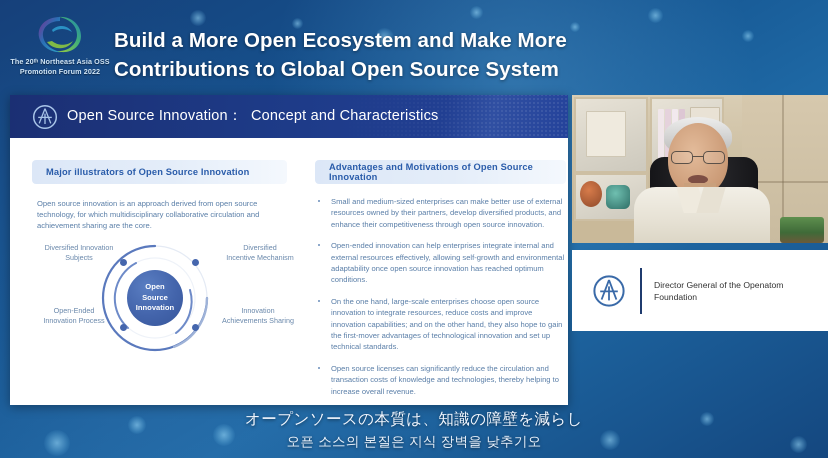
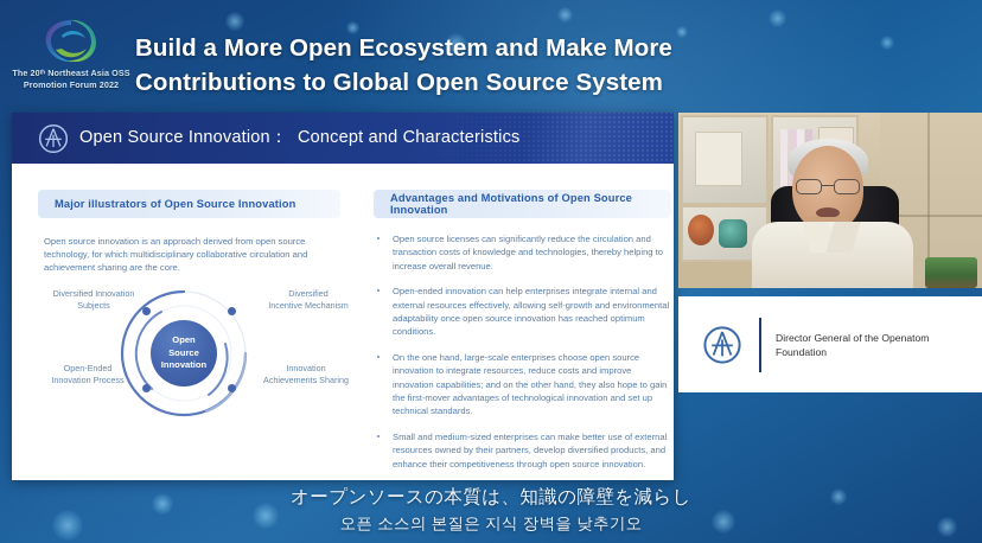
  The 20ᵗʰ Northeast Asia OSS
  Promotion Forum 2022
  Build a More Open Ecosystem and Make More
  Contributions to Global Open Source System
  Open Source Innovation： Concept and Characteristics
  Major illustrators of Open Source Innovation
  Open source innovation is an approach derived from open source technology, for which multidisciplinary collaborative circulation and achievement sharing are the core.
  Open
  Source
  Innovation
  Diversified Innovation
  Subjects
  Diversified
  Incentive Mechanism
  Open-Ended
  Innovation Process
  Innovation
  Achievements Sharing
  Advantages and Motivations of Open Source Innovation
- Small and medium-sized enterprises can make better use of external resources owned by their partners, develop diversified products, and enhance their competitiveness through open source innovation.
+ Open source licenses can significantly reduce the circulation and transaction costs of knowledge and technologies, thereby helping to increase overall revenue.
  Open-ended innovation can help enterprises integrate internal and external resources effectively, allowing self-growth and environmental adaptability once open source innovation has reached optimum conditions.
  On the one hand, large-scale enterprises choose open source innovation to integrate resources, reduce costs and improve innovation capabilities; and on the other hand, they also hope to gain the first-mover advantages of technological innovation and set up technical standards.
- Open source licenses can significantly reduce the circulation and transaction costs of knowledge and technologies, thereby helping to increase overall revenue.
+ Small and medium-sized enterprises can make better use of external resources owned by their partners, develop diversified products, and enhance their competitiveness through open source innovation.
  Director General of the Openatom Foundation
  オープンソースの本質は、知識の障壁を減らし
  오픈 소스의 본질은 지식 장벽을 낮추기오
